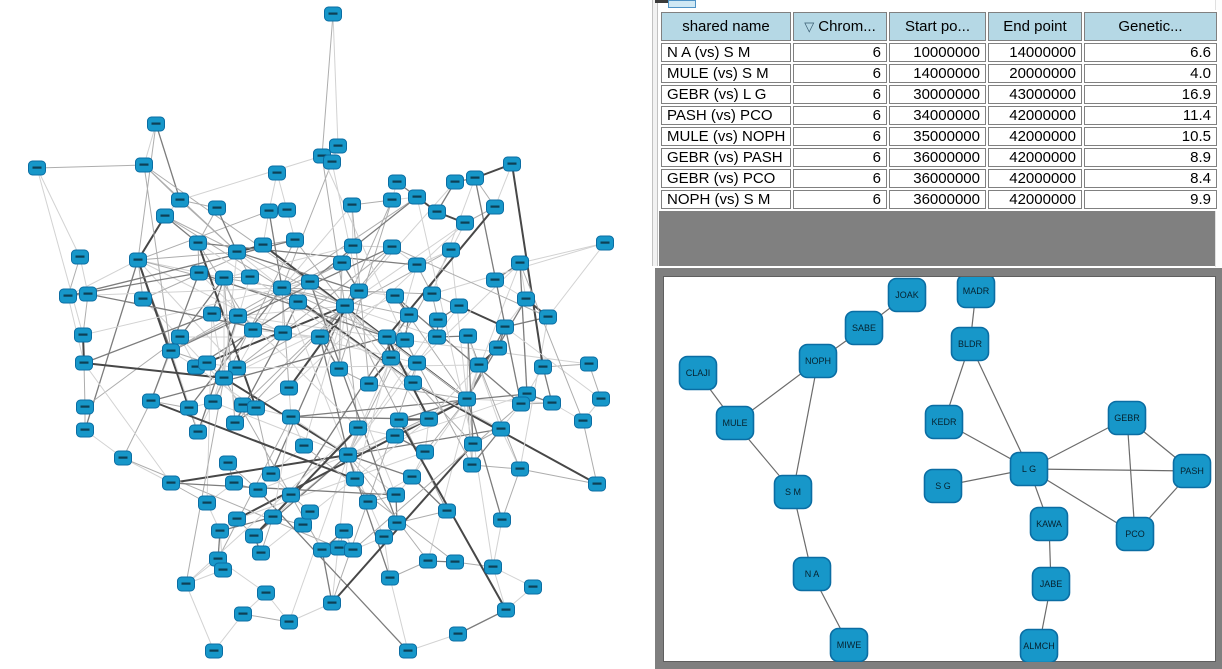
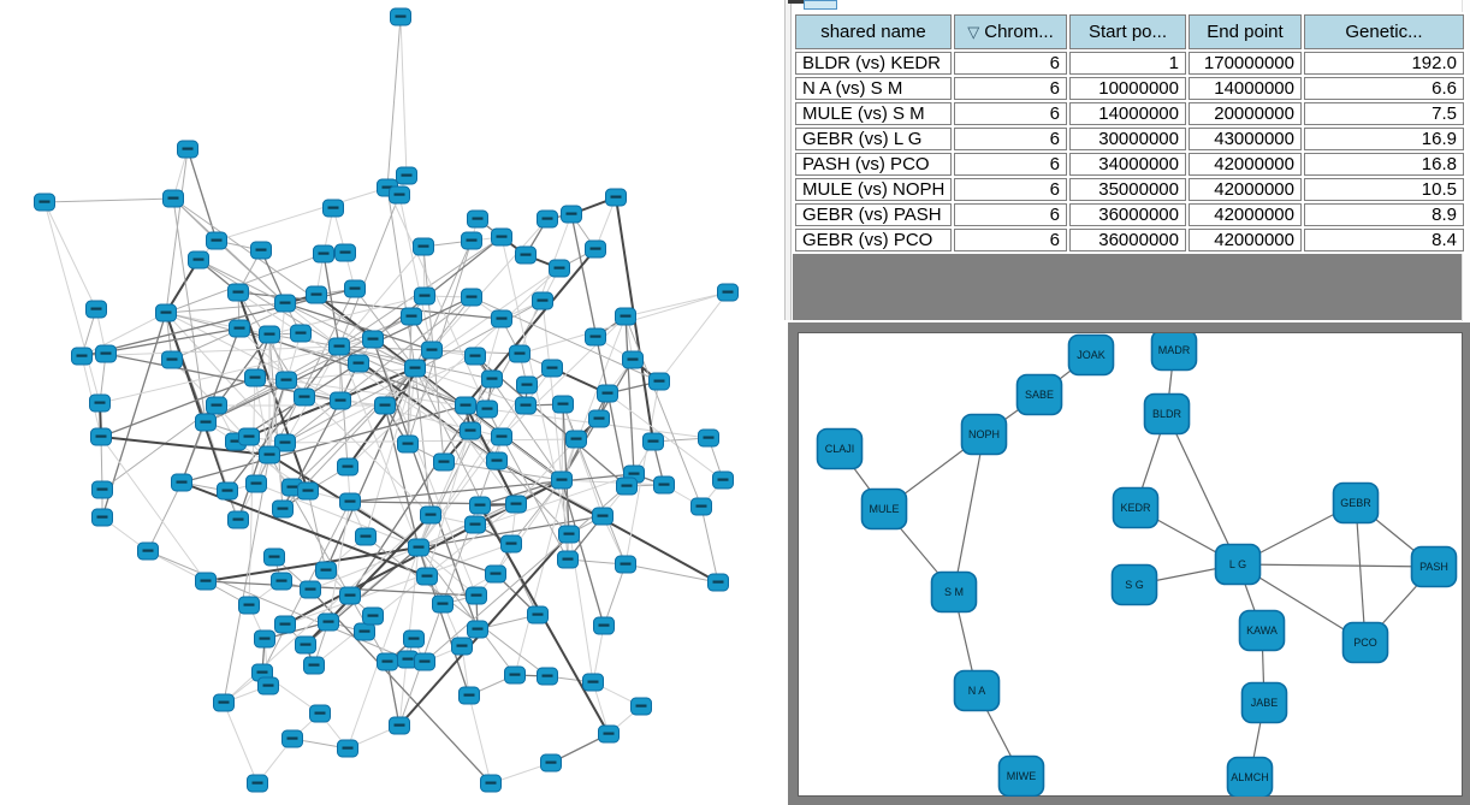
  shared name	▽ Chrom...	Start po...	End point	Genetic...
+ BLDR (vs) KEDR	6	1	170000000	192.0
  N A (vs) S M	6	10000000	14000000	6.6
- MULE (vs) S M	6	14000000	20000000	4.0
+ MULE (vs) S M	6	14000000	20000000	7.5
  GEBR (vs) L G	6	30000000	43000000	16.9
- PASH (vs) PCO	6	34000000	42000000	11.4
+ PASH (vs) PCO	6	34000000	42000000	16.8
  MULE (vs) NOPH	6	35000000	42000000	10.5
  GEBR (vs) PASH	6	36000000	42000000	8.9
  GEBR (vs) PCO	6	36000000	42000000	8.4
- NOPH (vs) S M	6	36000000	42000000	9.9
  JOAK
  SABE
  NOPH
  CLAJI
  MULE
  S M
  N A
  MIWE
  MADR
  BLDR
  KEDR
  S G
  L G
  GEBR
  PASH
  PCO
  KAWA
  JABE
  ALMCH
